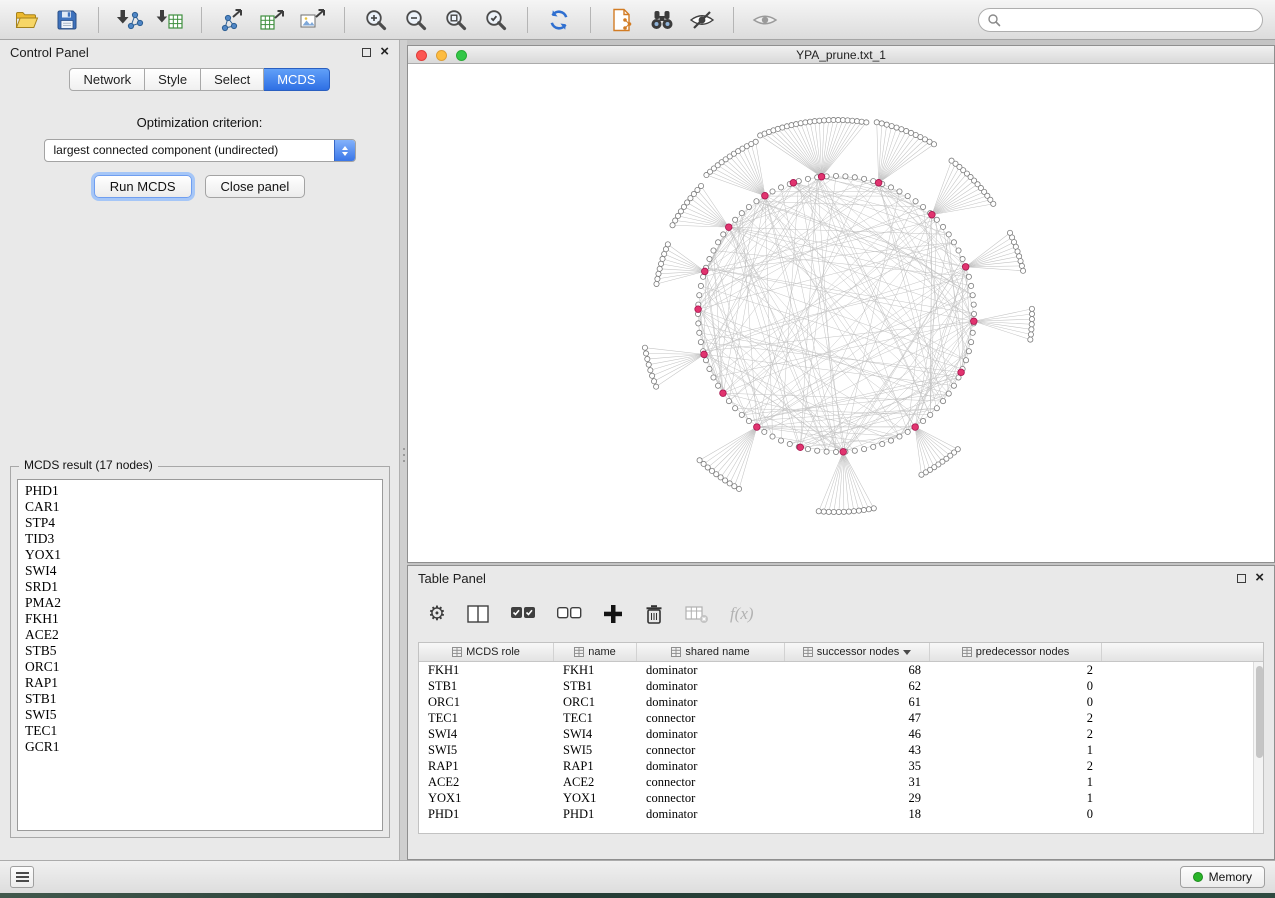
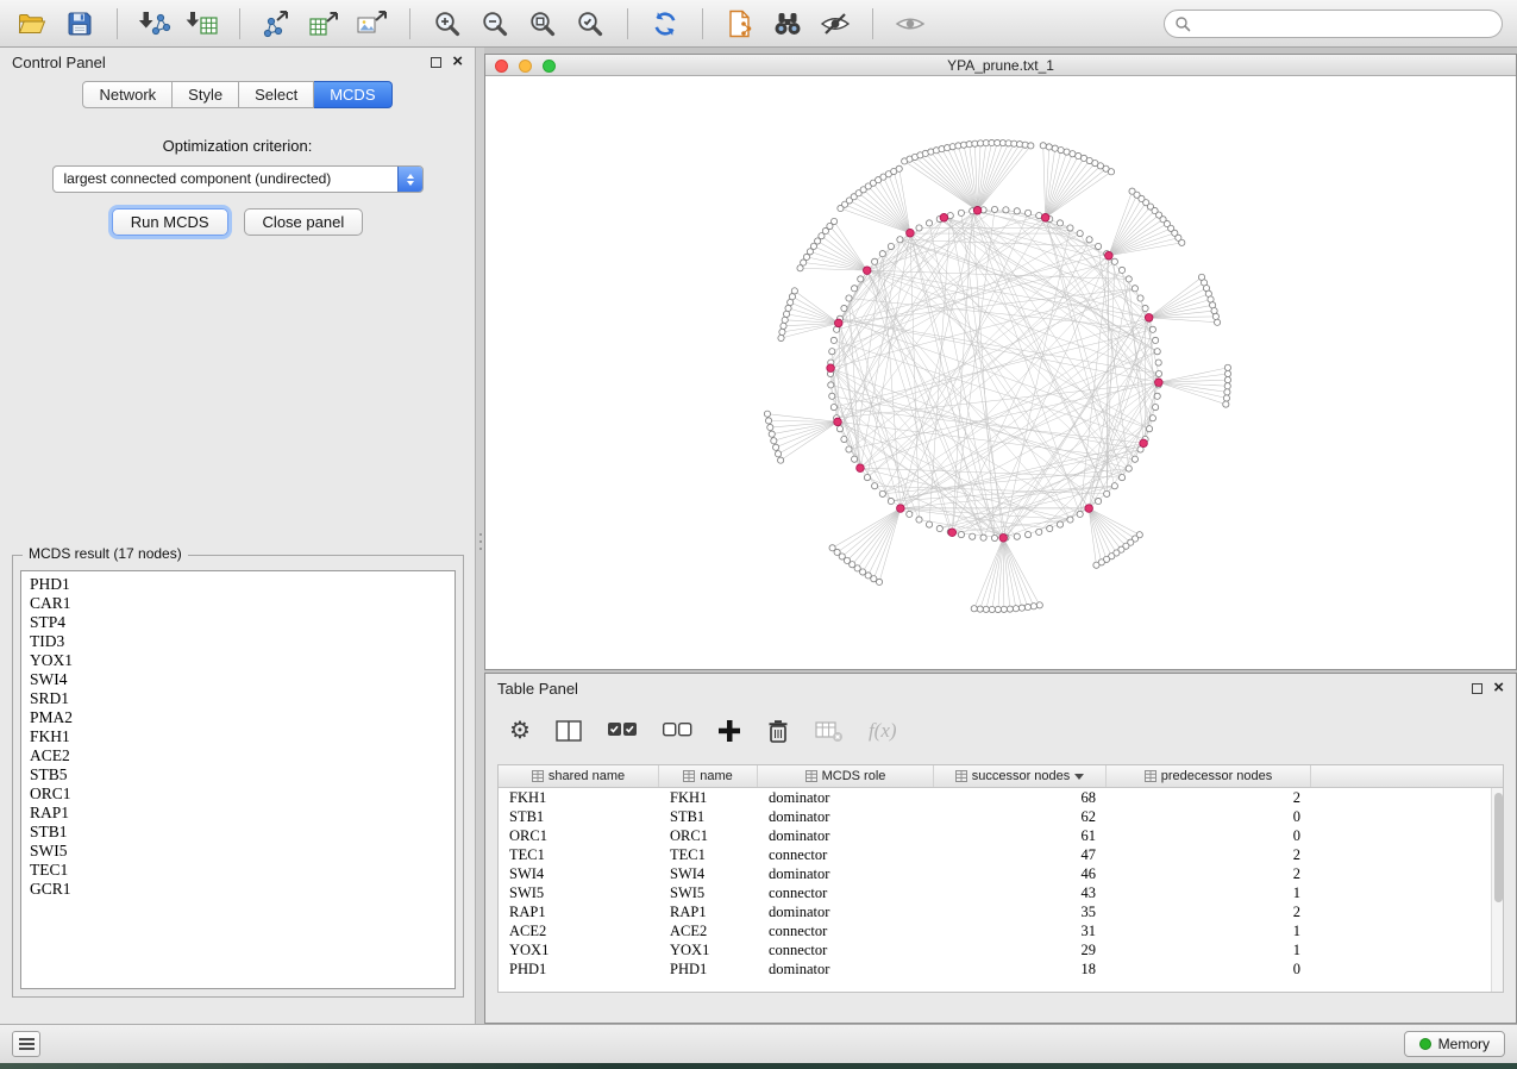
  Control Panel
  ×
  Network
  Style
  Select
  MCDS
  Optimization criterion:
  largest connected component (undirected)
  Run MCDS
  Close panel
  MCDS result (17 nodes)
  PHD1
  CAR1
  STP4
  TID3
  YOX1
  SWI4
  SRD1
  PMA2
  FKH1
  ACE2
  STB5
  ORC1
  RAP1
  STB1
  SWI5
  TEC1
  GCR1
  YPA_prune.txt_1
  Table Panel
  ×
  ⚙
  f(x)
- MCDS role
+ shared name
  name
- shared name
+ MCDS role
  successor nodes
  predecessor nodes
  FKH1
  FKH1
  dominator
  68
  2
  STB1
  STB1
  dominator
  62
  0
  ORC1
  ORC1
  dominator
  61
  0
  TEC1
  TEC1
  connector
  47
  2
  SWI4
  SWI4
  dominator
  46
  2
  SWI5
  SWI5
  connector
  43
  1
  RAP1
  RAP1
  dominator
  35
  2
  ACE2
  ACE2
  connector
  31
  1
  YOX1
  YOX1
  connector
  29
  1
  PHD1
  PHD1
  dominator
  18
  0
  Memory
